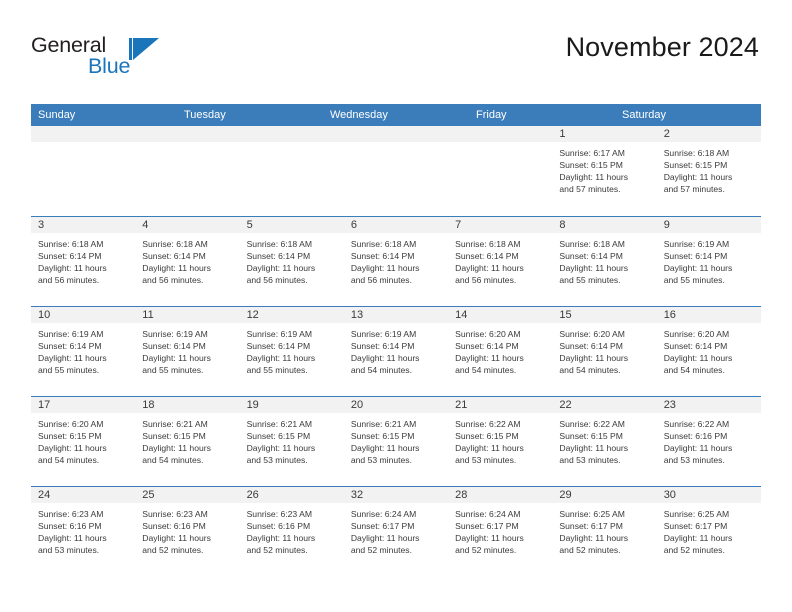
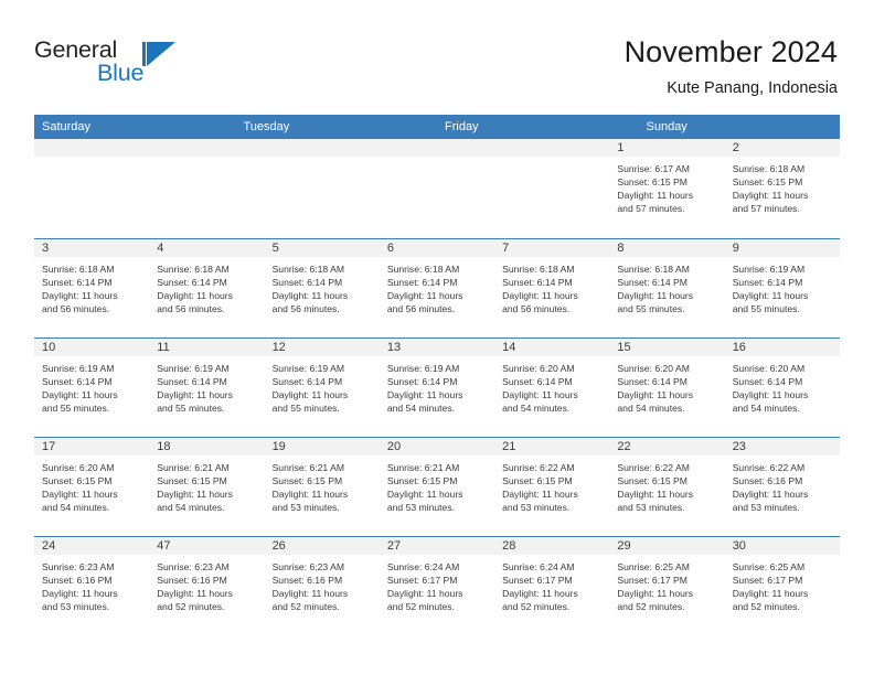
  General
  Blue
  November 2024
+ Kute Panang, Indonesia
- Sunday
+ Saturday
  Tuesday
- Wednesday
  Friday
- Saturday
+ Sunday
  1
  Sunrise: 6:17 AM
  Sunset: 6:15 PM
  Daylight: 11 hours
  and 57 minutes.
  2
  Sunrise: 6:18 AM
  Sunset: 6:15 PM
  Daylight: 11 hours
  and 57 minutes.
  3
  Sunrise: 6:18 AM
  Sunset: 6:14 PM
  Daylight: 11 hours
  and 56 minutes.
  4
  Sunrise: 6:18 AM
  Sunset: 6:14 PM
  Daylight: 11 hours
  and 56 minutes.
  5
  Sunrise: 6:18 AM
  Sunset: 6:14 PM
  Daylight: 11 hours
  and 56 minutes.
  6
  Sunrise: 6:18 AM
  Sunset: 6:14 PM
  Daylight: 11 hours
  and 56 minutes.
  7
  Sunrise: 6:18 AM
  Sunset: 6:14 PM
  Daylight: 11 hours
  and 56 minutes.
  8
  Sunrise: 6:18 AM
  Sunset: 6:14 PM
  Daylight: 11 hours
  and 55 minutes.
  9
  Sunrise: 6:19 AM
  Sunset: 6:14 PM
  Daylight: 11 hours
  and 55 minutes.
  10
  Sunrise: 6:19 AM
  Sunset: 6:14 PM
  Daylight: 11 hours
  and 55 minutes.
  11
  Sunrise: 6:19 AM
  Sunset: 6:14 PM
  Daylight: 11 hours
  and 55 minutes.
  12
  Sunrise: 6:19 AM
  Sunset: 6:14 PM
  Daylight: 11 hours
  and 55 minutes.
  13
  Sunrise: 6:19 AM
  Sunset: 6:14 PM
  Daylight: 11 hours
  and 54 minutes.
  14
  Sunrise: 6:20 AM
  Sunset: 6:14 PM
  Daylight: 11 hours
  and 54 minutes.
  15
  Sunrise: 6:20 AM
  Sunset: 6:14 PM
  Daylight: 11 hours
  and 54 minutes.
  16
  Sunrise: 6:20 AM
  Sunset: 6:14 PM
  Daylight: 11 hours
  and 54 minutes.
  17
  Sunrise: 6:20 AM
  Sunset: 6:15 PM
  Daylight: 11 hours
  and 54 minutes.
  18
  Sunrise: 6:21 AM
  Sunset: 6:15 PM
  Daylight: 11 hours
  and 54 minutes.
  19
  Sunrise: 6:21 AM
  Sunset: 6:15 PM
  Daylight: 11 hours
  and 53 minutes.
  20
  Sunrise: 6:21 AM
  Sunset: 6:15 PM
  Daylight: 11 hours
  and 53 minutes.
  21
  Sunrise: 6:22 AM
  Sunset: 6:15 PM
  Daylight: 11 hours
  and 53 minutes.
  22
  Sunrise: 6:22 AM
  Sunset: 6:15 PM
  Daylight: 11 hours
  and 53 minutes.
  23
  Sunrise: 6:22 AM
  Sunset: 6:16 PM
  Daylight: 11 hours
  and 53 minutes.
  24
  Sunrise: 6:23 AM
  Sunset: 6:16 PM
  Daylight: 11 hours
  and 53 minutes.
- 25
+ 47
  Sunrise: 6:23 AM
  Sunset: 6:16 PM
  Daylight: 11 hours
  and 52 minutes.
  26
  Sunrise: 6:23 AM
  Sunset: 6:16 PM
  Daylight: 11 hours
  and 52 minutes.
- 32
+ 27
  Sunrise: 6:24 AM
  Sunset: 6:17 PM
  Daylight: 11 hours
  and 52 minutes.
  28
  Sunrise: 6:24 AM
  Sunset: 6:17 PM
  Daylight: 11 hours
  and 52 minutes.
  29
  Sunrise: 6:25 AM
  Sunset: 6:17 PM
  Daylight: 11 hours
  and 52 minutes.
  30
  Sunrise: 6:25 AM
  Sunset: 6:17 PM
  Daylight: 11 hours
  and 52 minutes.
